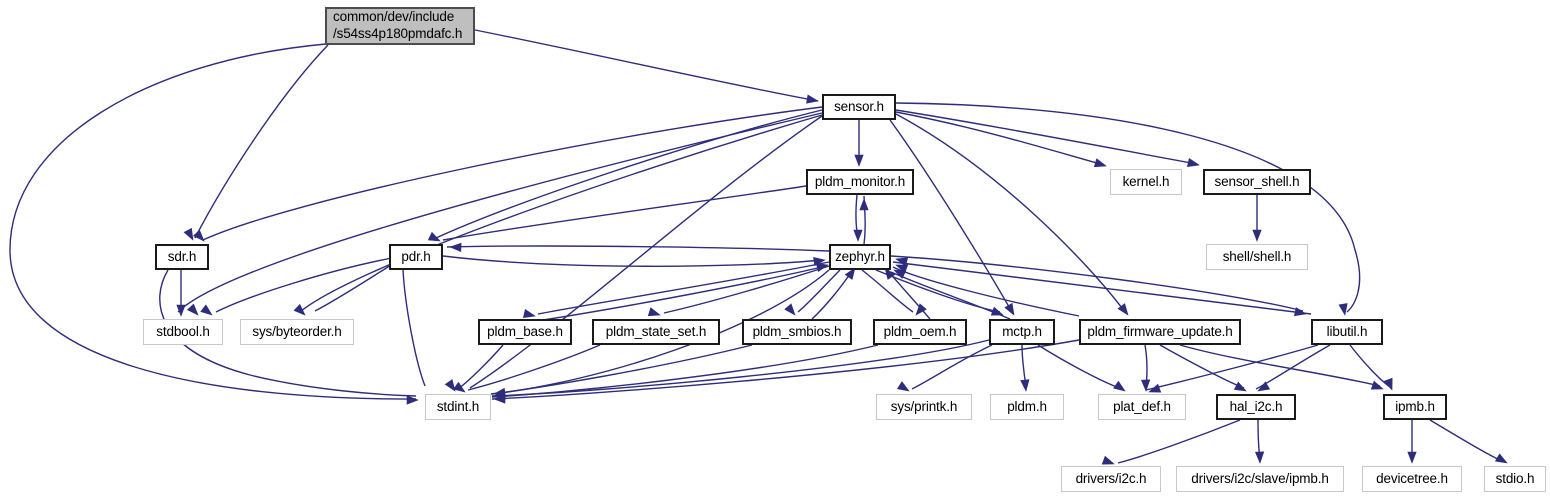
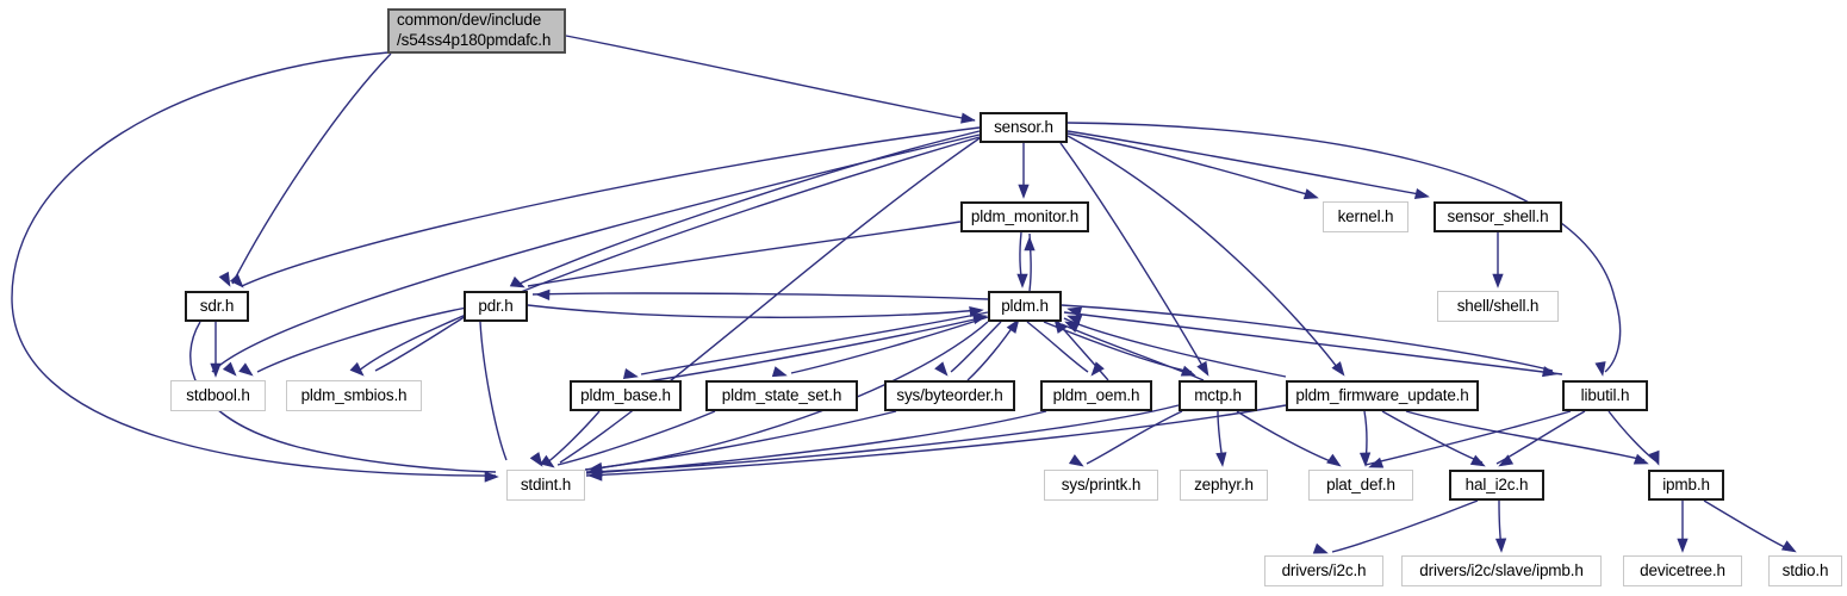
  common/dev/include
  /s54ss4p180pmdafc.h
  sensor.h
  pldm_monitor.h
  kernel.h
  sensor_shell.h
  sdr.h
  pdr.h
- zephyr.h
+ pldm.h
  shell/shell.h
  stdbool.h
- sys/byteorder.h
+ pldm_smbios.h
  pldm_base.h
  pldm_state_set.h
- pldm_smbios.h
+ sys/byteorder.h
  pldm_oem.h
  mctp.h
  pldm_firmware_update.h
  libutil.h
  stdint.h
  sys/printk.h
- pldm.h
+ zephyr.h
  plat_def.h
  hal_i2c.h
  ipmb.h
  drivers/i2c.h
  drivers/i2c/slave/ipmb.h
  devicetree.h
  stdio.h
